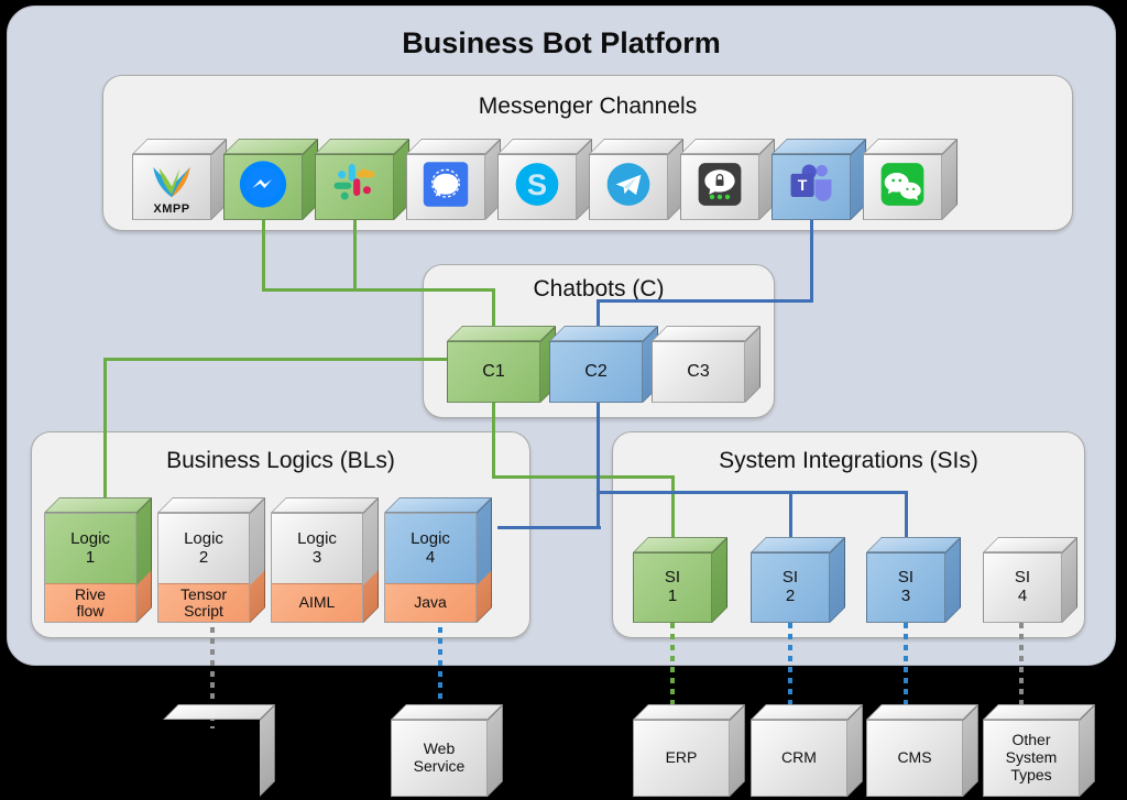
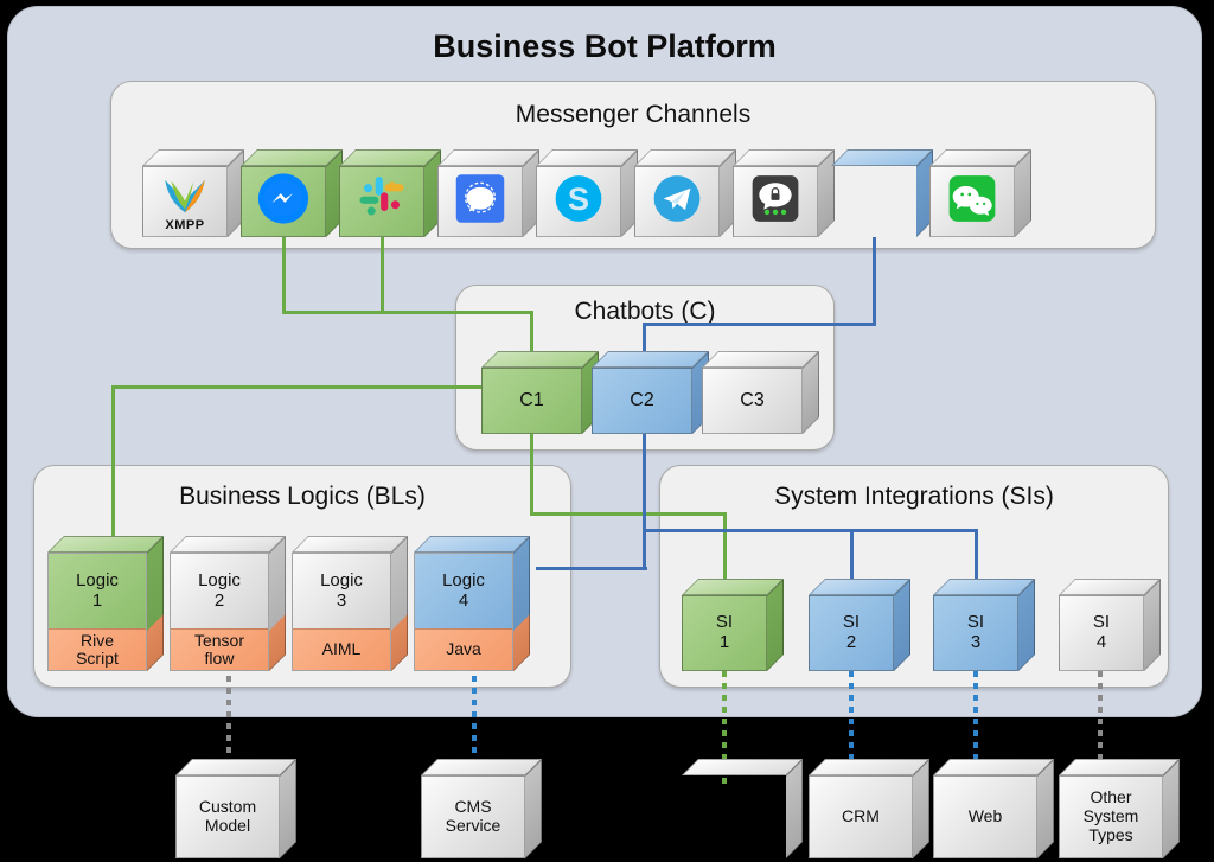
  Business Bot Platform
  Messenger Channels
  Chatbots (C)
  Business Logics (BLs)
  System Integrations (SIs)
  XMPP
  S
- T
  C1
  C2
  C3
  Logic
  1
  Rive
- flow
+ Script
  Logic
  2
  Tensor
- Script
+ flow
  Logic
  3
  AIML
  Logic
  4
  Java
  SI
  1
  SI
  2
  SI
  3
  SI
  4
+ Custom
+ Model
- Web
+ CMS
  Service
- ERP
  CRM
- CMS
+ Web
  Other
  System
  Types
